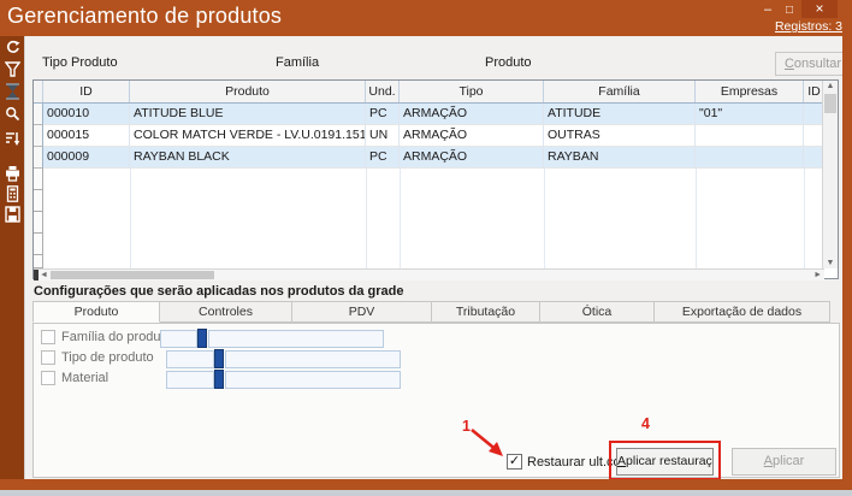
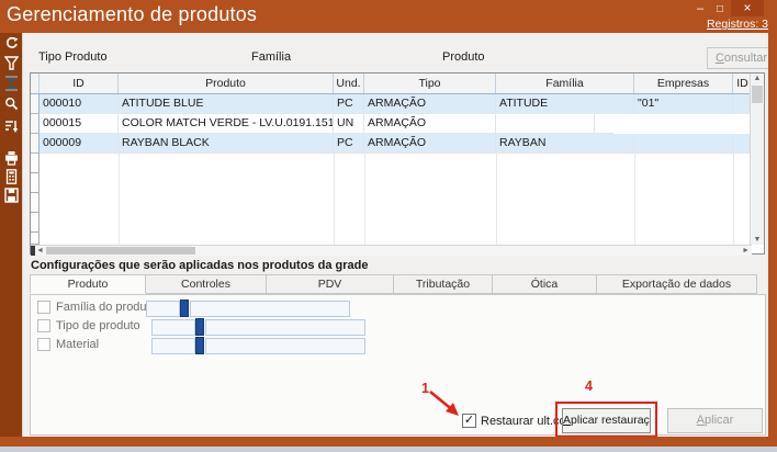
  Gerenciamento de produtos
  –
  □
  ×
  Registros: 3
  Tipo Produto
  Família
  Produto
  Consultar
  ID
  Produto
  Und.
  Tipo
  Família
  Empresas
  ID
  000010
  ATITUDE BLUE
  PC
  ARMAÇÃO
  ATITUDE
  "01"
  000015
  COLOR MATCH VERDE - LV.U.0191.151
  UN
  ARMAÇÃO
- OUTRAS
  000009
  RAYBAN BLACK
  PC
  ARMAÇÃO
  RAYBAN
  Configurações que serão aplicadas nos produtos da grade
  Produto
  Controles
  PDV
  Tributação
  Ótica
  Exportação de dados
  Família do produ
  Tipo de produto
  Material
  ✓
  Restaurar ult.c
  Aplicar restauraç
  Aplicar
  1
  4
